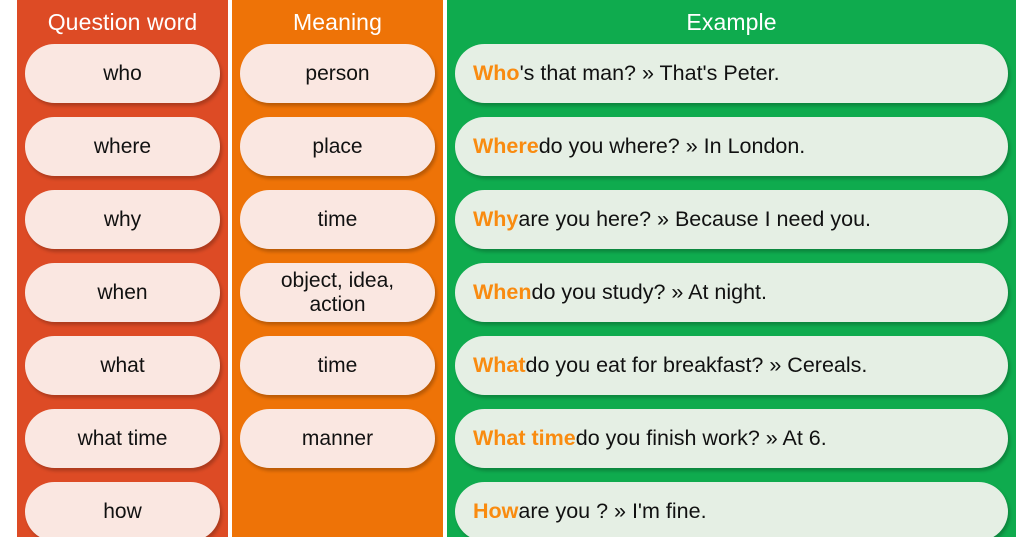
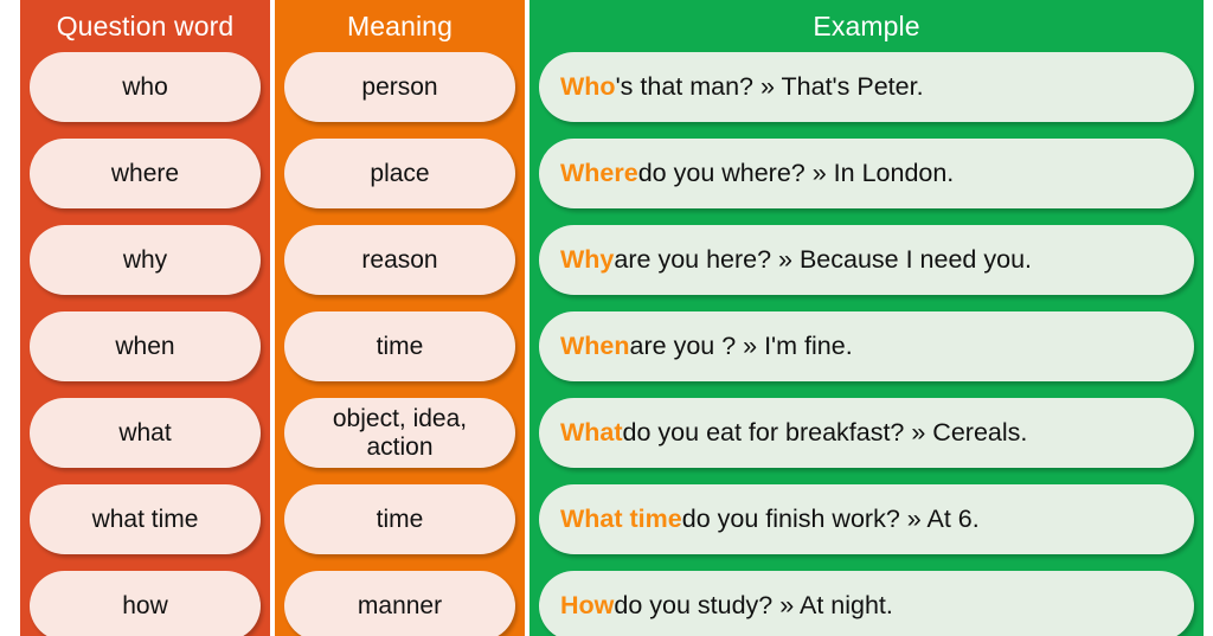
  Question word
  who
  where
  why
  when
  what
  what time
  how
  Meaning
  person
  place
+ reason
  time
  object, idea, action
  time
  manner
  Example
  Who
  's that man? » That's Peter.
  Where
  do you where? » In London.
  Why
  are you here? » Because I need you.
  When
- do you study? » At night.
+ are you ? » I'm fine.
  What
  do you eat for breakfast? » Cereals.
  What time
  do you finish work? » At 6.
  How
- are you ? » I'm fine.
+ do you study? » At night.
